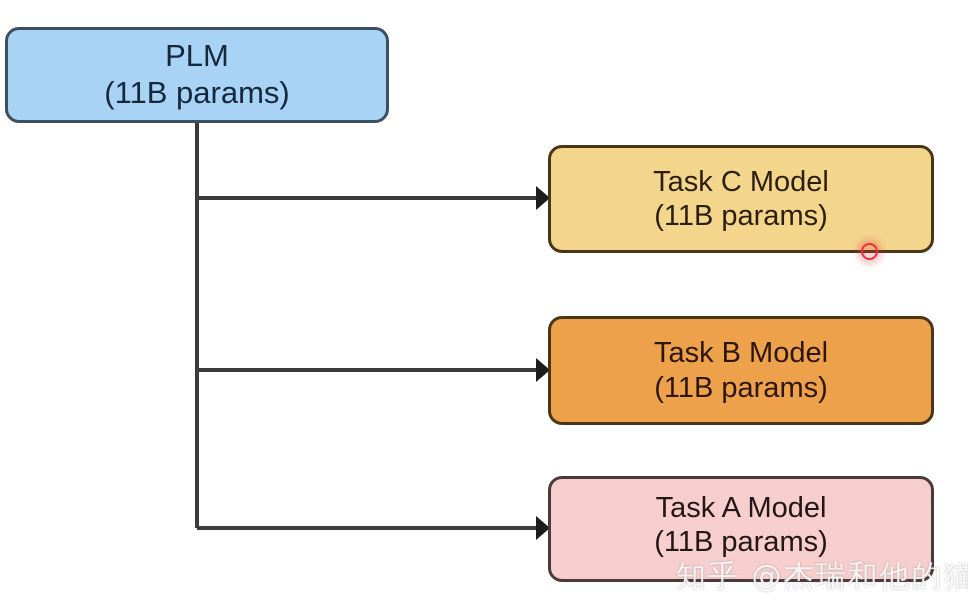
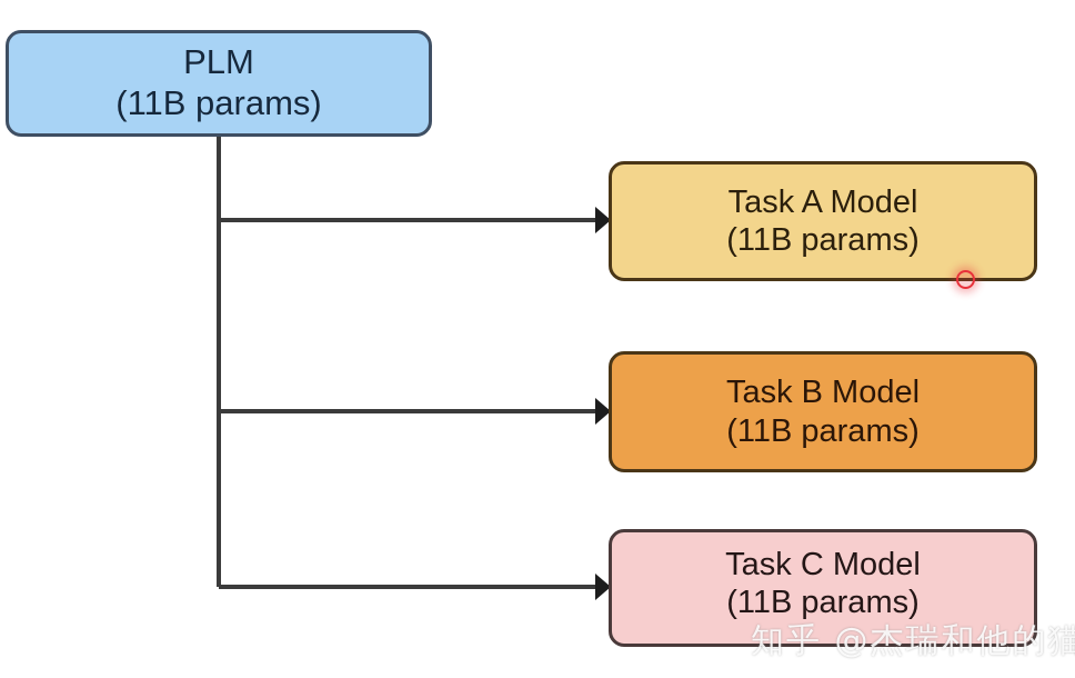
  PLM
  (11B params)
- Task C Model
+ Task A Model
  (11B params)
  Task B Model
  (11B params)
- Task A Model
+ Task C Model
  (11B params)
  知乎 @杰瑞和他的猫
